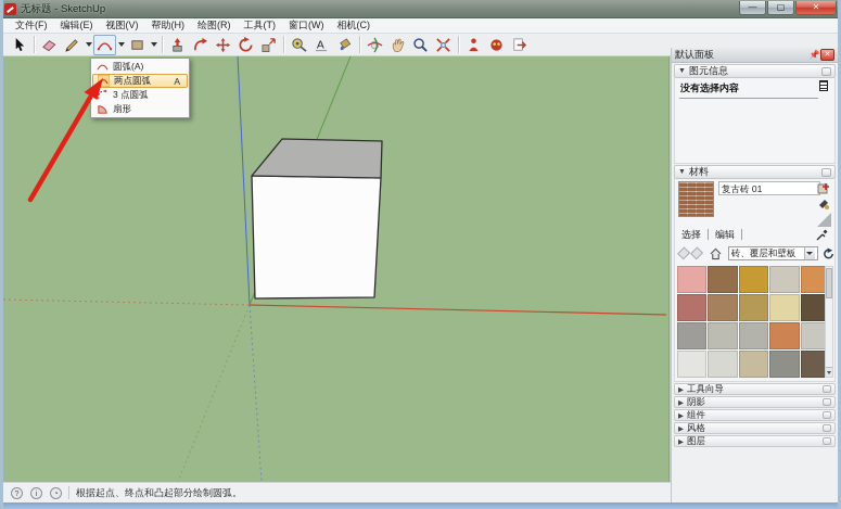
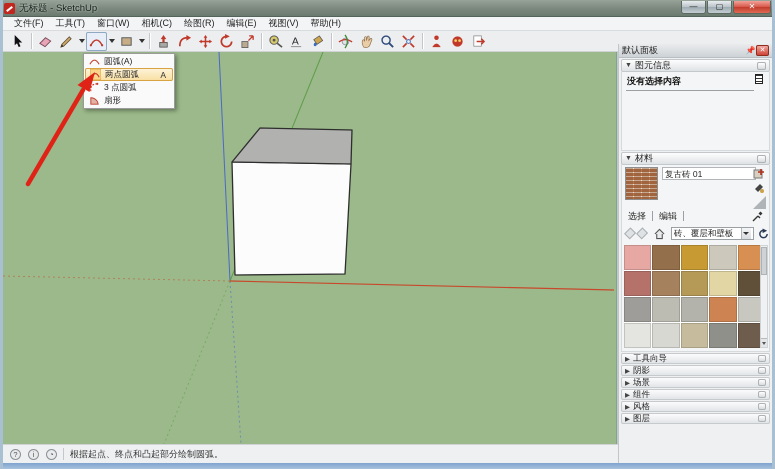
  无标题 - SketchUp
  —
  ▢
  ✕
  文件(F)
- 编辑(E)
+ 工具(T)
- 视图(V)
+ 窗口(W)
- 帮助(H)
+ 相机(C)
  绘图(R)
- 工具(T)
+ 编辑(E)
- 窗口(W)
+ 视图(V)
- 相机(C)
+ 帮助(H)
  A
  圆弧(A)
  两点圆弧
  A
  3 点圆弧
  扇形
  默认面板
  📌
  图元信息
  没有选择内容
  材料
  复古砖 01
  选择
  编辑
  砖、覆层和壁板
  工具向导
  阴影
+ 场景
  组件
  风格
  图层
  ?
  i
  ◔
  根据起点、终点和凸起部分绘制圆弧。
